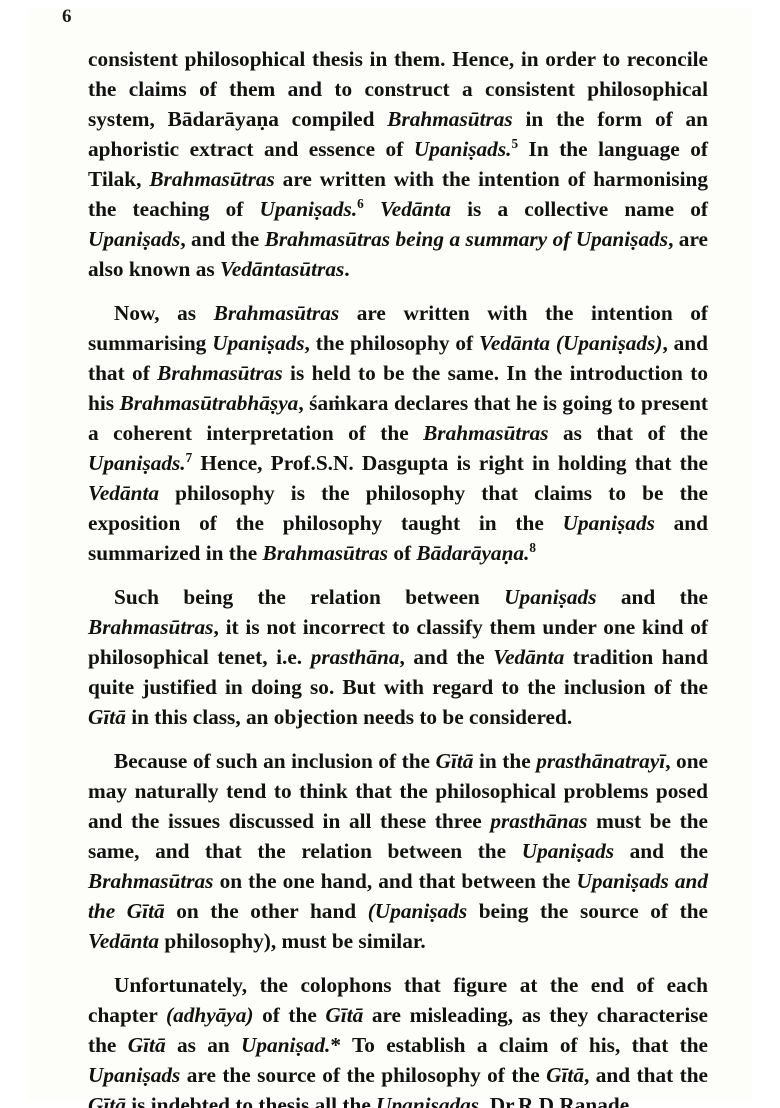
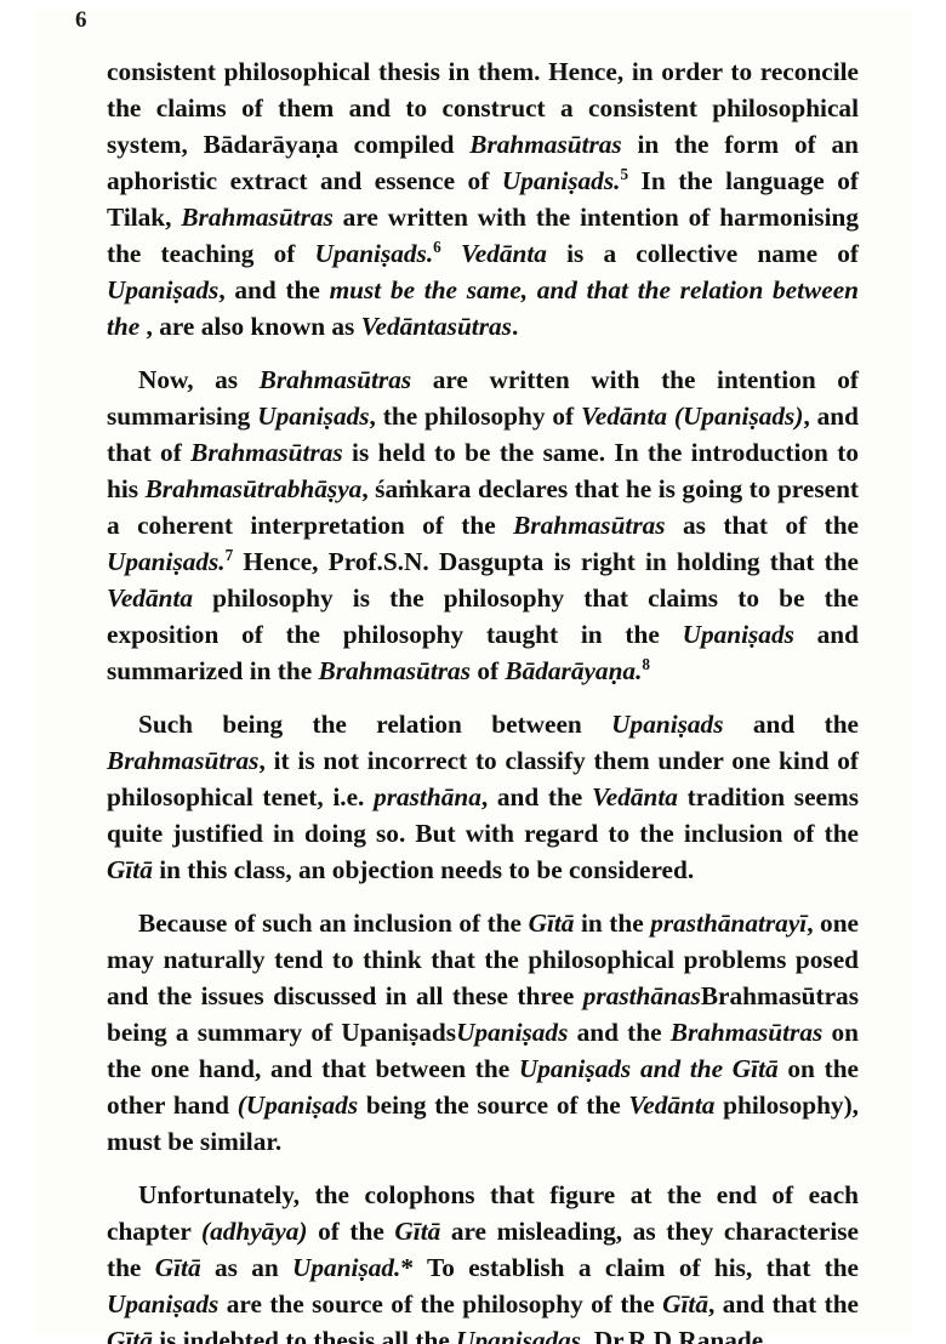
  6
- consistent philosophical thesis in them. Hence, in order to reconcile the claims of them and to construct a consistent philosophical system, Bādarāyaṇa compiled Brahmasūtras in the form of an aphoristic extract and essence of Upaniṣads.5 In the language of Tilak, Brahmasūtras are written with the intention of harmonising the teaching of Upaniṣads.6 Vedānta is a collective name of Upaniṣads, and the Brahmasūtras being a summary of Upaniṣads, are also known as Vedāntasūtras.
+ consistent philosophical thesis in them. Hence, in order to reconcile the claims of them and to construct a consistent philosophical system, Bādarāyaṇa compiled Brahmasūtras in the form of an aphoristic extract and essence of Upaniṣads.5 In the language of Tilak, Brahmasūtras are written with the intention of harmonising the teaching of Upaniṣads.6 Vedānta is a collective name of Upaniṣads, and the must be the same, and that the relation between the , are also known as Vedāntasūtras.
  Now, as Brahmasūtras are written with the intention of summarising Upaniṣads, the philosophy of Vedānta (Upaniṣads), and that of Brahmasūtras is held to be the same. In the introduction to his Brahmasūtrabhāṣya, śaṁkara declares that he is going to present a coherent interpretation of the Brahmasūtras as that of the Upaniṣads.7 Hence, Prof.S.N. Dasgupta is right in holding that the Vedānta philosophy is the philosophy that claims to be the exposition of the philosophy taught in the Upaniṣads and summarized in the Brahmasūtras of Bādarāyaṇa.8
- Such being the relation between Upaniṣads and the Brahmasūtras, it is not incorrect to classify them under one kind of philosophical tenet, i.e. prasthāna, and the Vedānta tradition hand quite justified in doing so. But with regard to the inclusion of the Gītā in this class, an objection needs to be considered.
+ Such being the relation between Upaniṣads and the Brahmasūtras, it is not incorrect to classify them under one kind of philosophical tenet, i.e. prasthāna, and the Vedānta tradition seems quite justified in doing so. But with regard to the inclusion of the Gītā in this class, an objection needs to be considered.
- Because of such an inclusion of the Gītā in the prasthānatrayī, one may naturally tend to think that the philosophical problems posed and the issues discussed in all these three prasthānas must be the same, and that the relation between the Upaniṣads and the Brahmasūtras on the one hand, and that between the Upaniṣads and the Gītā on the other hand (Upaniṣads being the source of the Vedānta philosophy), must be similar.
+ Because of such an inclusion of the Gītā in the prasthānatrayī, one may naturally tend to think that the philosophical problems posed and the issues discussed in all these three prasthānasBrahmasūtras being a summary of UpaniṣadsUpaniṣads and the Brahmasūtras on the one hand, and that between the Upaniṣads and the Gītā on the other hand (Upaniṣads being the source of the Vedānta philosophy), must be similar.
  Unfortunately, the colophons that figure at the end of each chapter (adhyāya) of the Gītā are misleading, as they characterise the Gītā as an Upaniṣad.* To establish a claim of his, that the Upaniṣads are the source of the philosophy of the Gītā, and that the Gītā is indebted to thesis all the Upaniṣadas, Dr.R.D.Ranade
